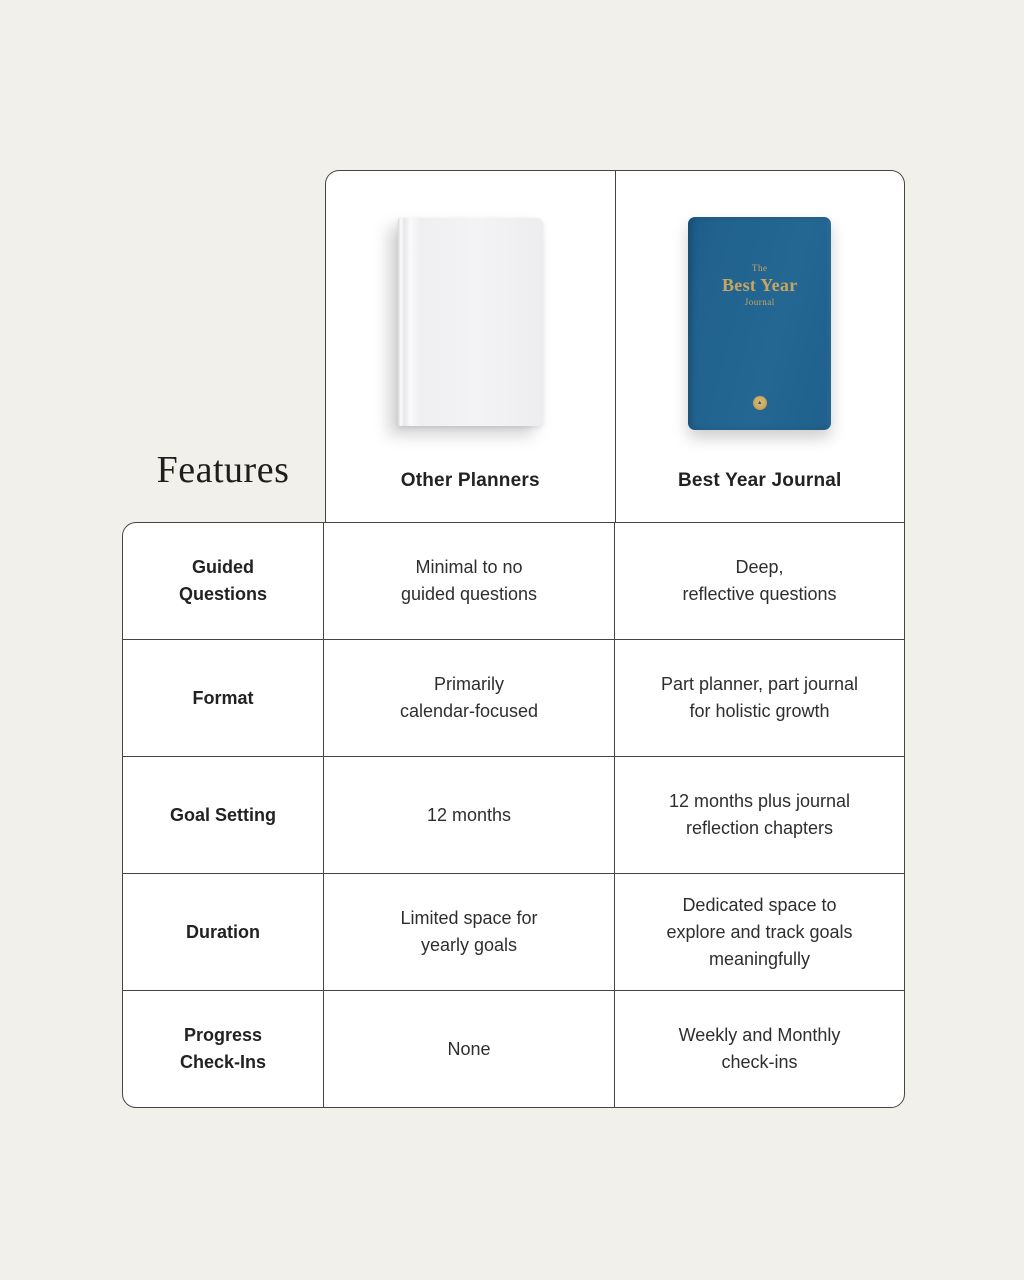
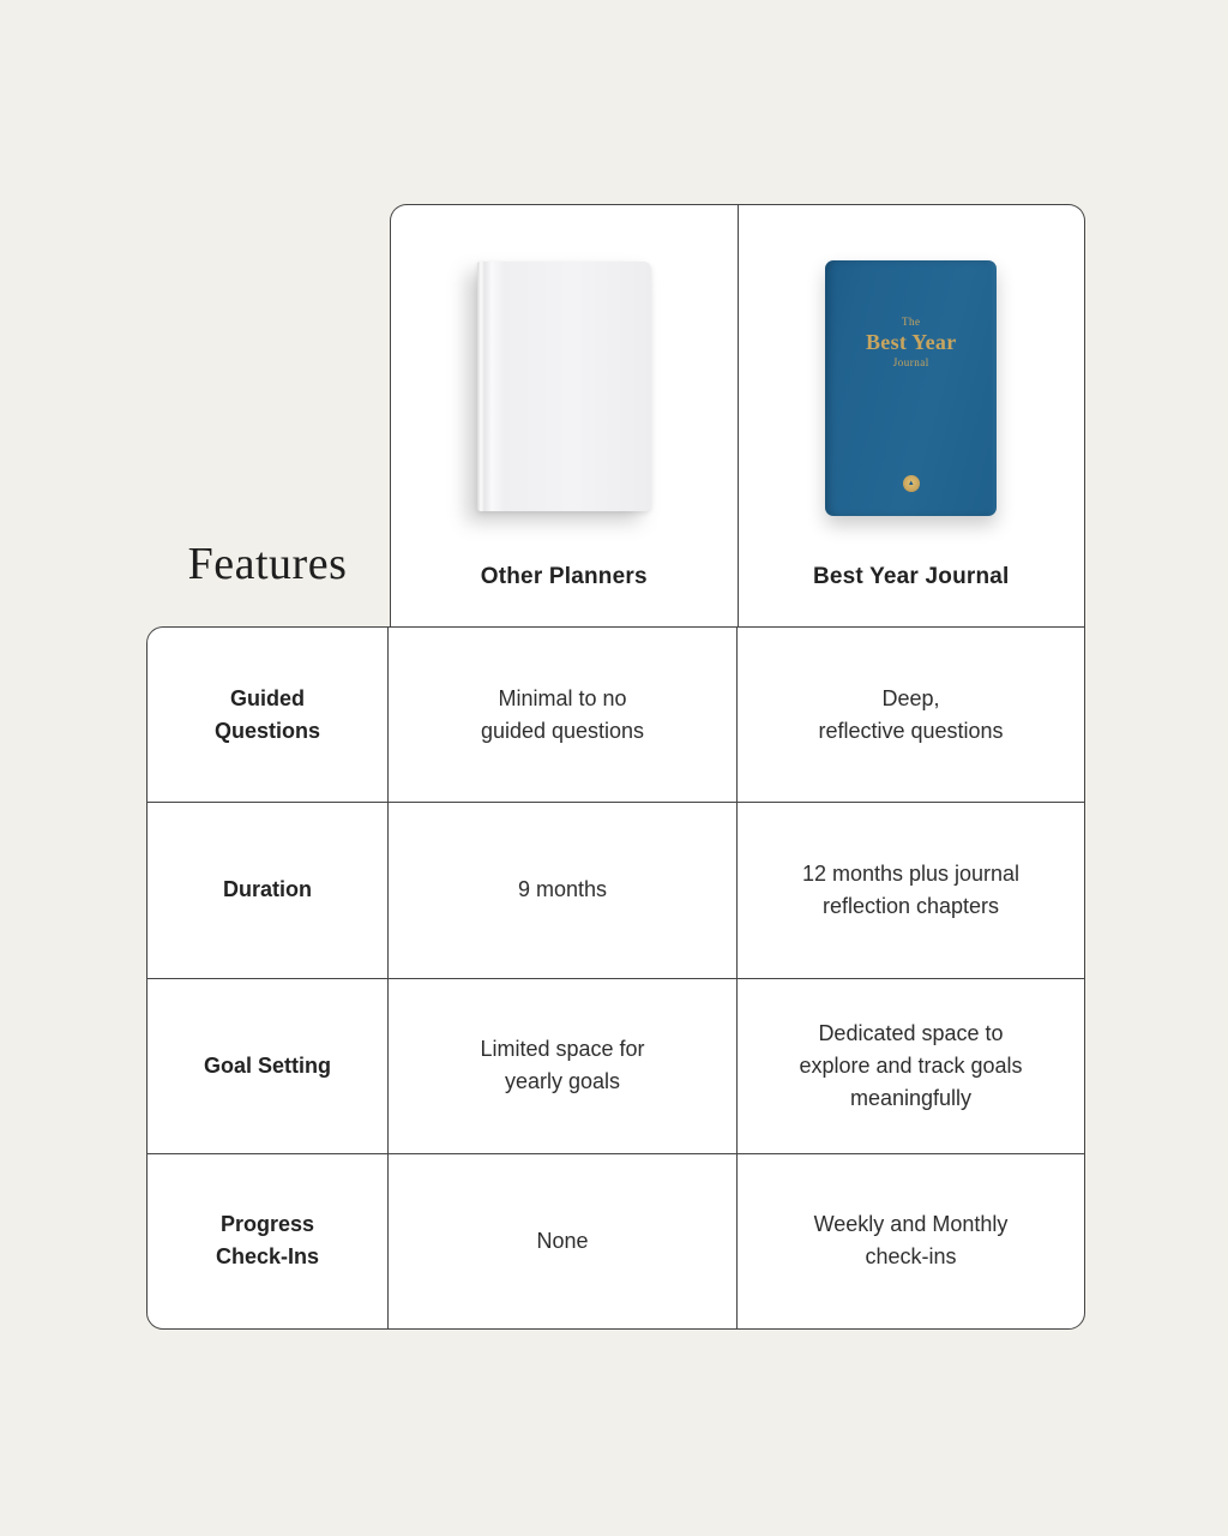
  Features
  Other Planners
  The
  Best Year
  Journal
  Best Year Journal
  Guided
  Questions
  Minimal to no
  guided questions
  Deep,
  reflective questions
- Format
- Primarily
- calendar-focused
- Part planner, part journal
- for holistic growth
- Goal Setting
+ Duration
- 12 months
+ 9 months
  12 months plus journal
  reflection chapters
- Duration
+ Goal Setting
  Limited space for
  yearly goals
  Dedicated space to
  explore and track goals
  meaningfully
  Progress
  Check-Ins
  None
  Weekly and Monthly
  check-ins
